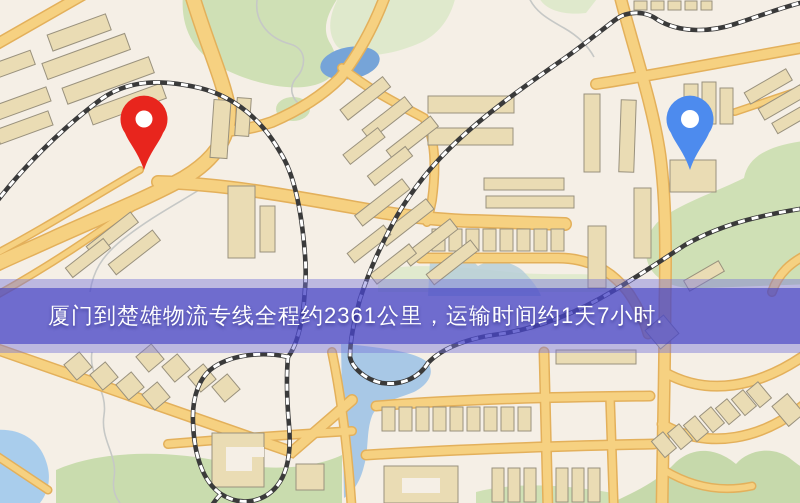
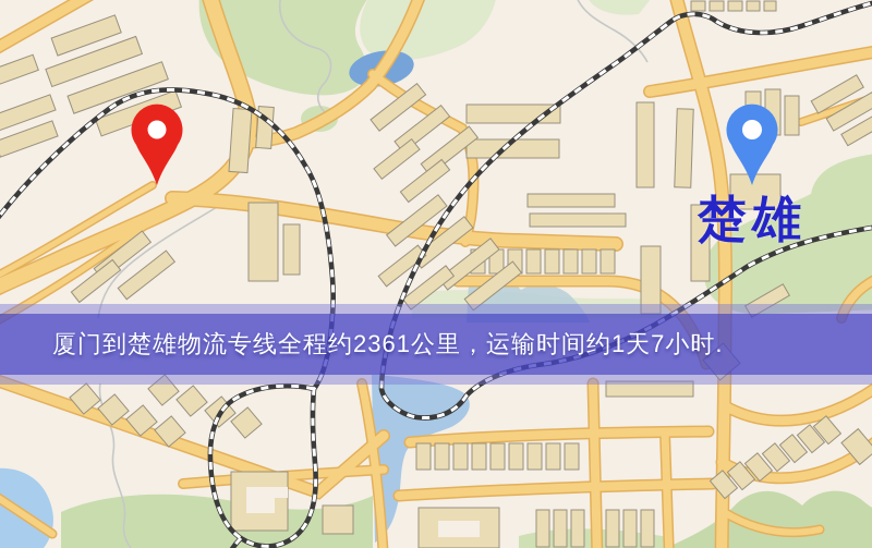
+ 楚雄
  厦门到楚雄物流专线全程约2361公里，运输时间约1天7小时.
